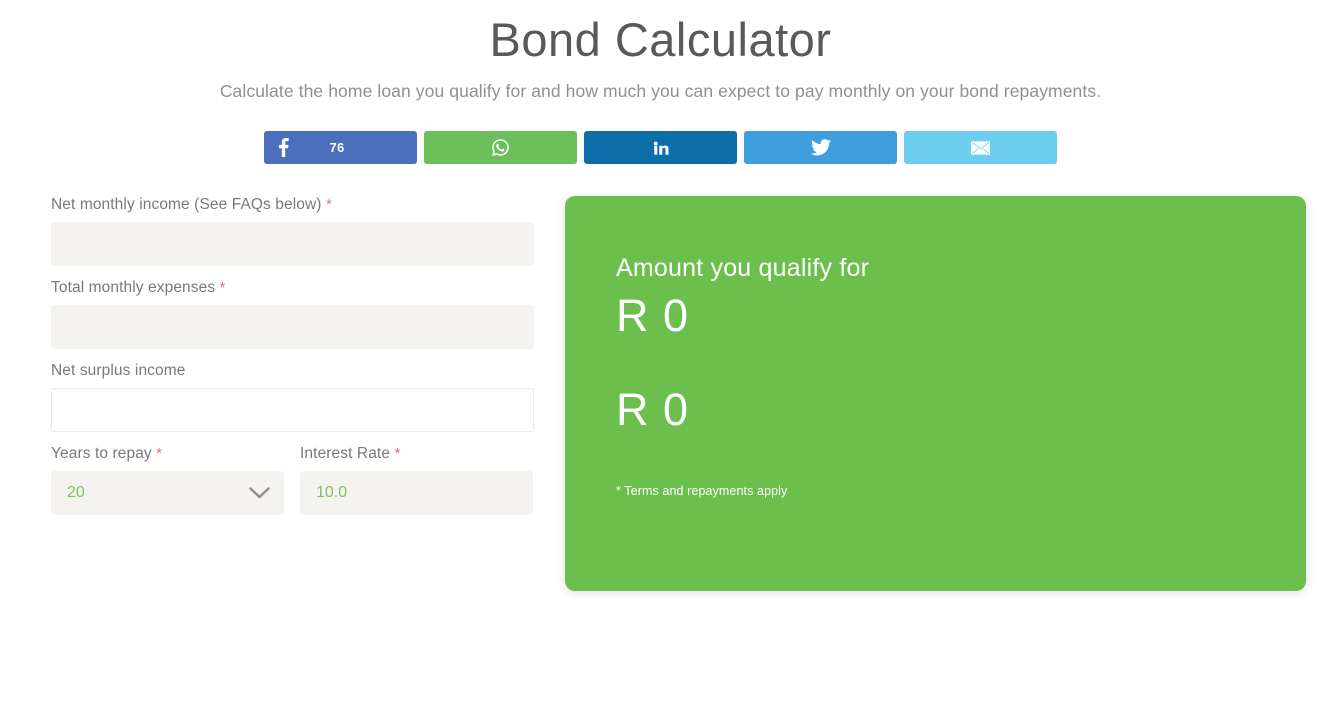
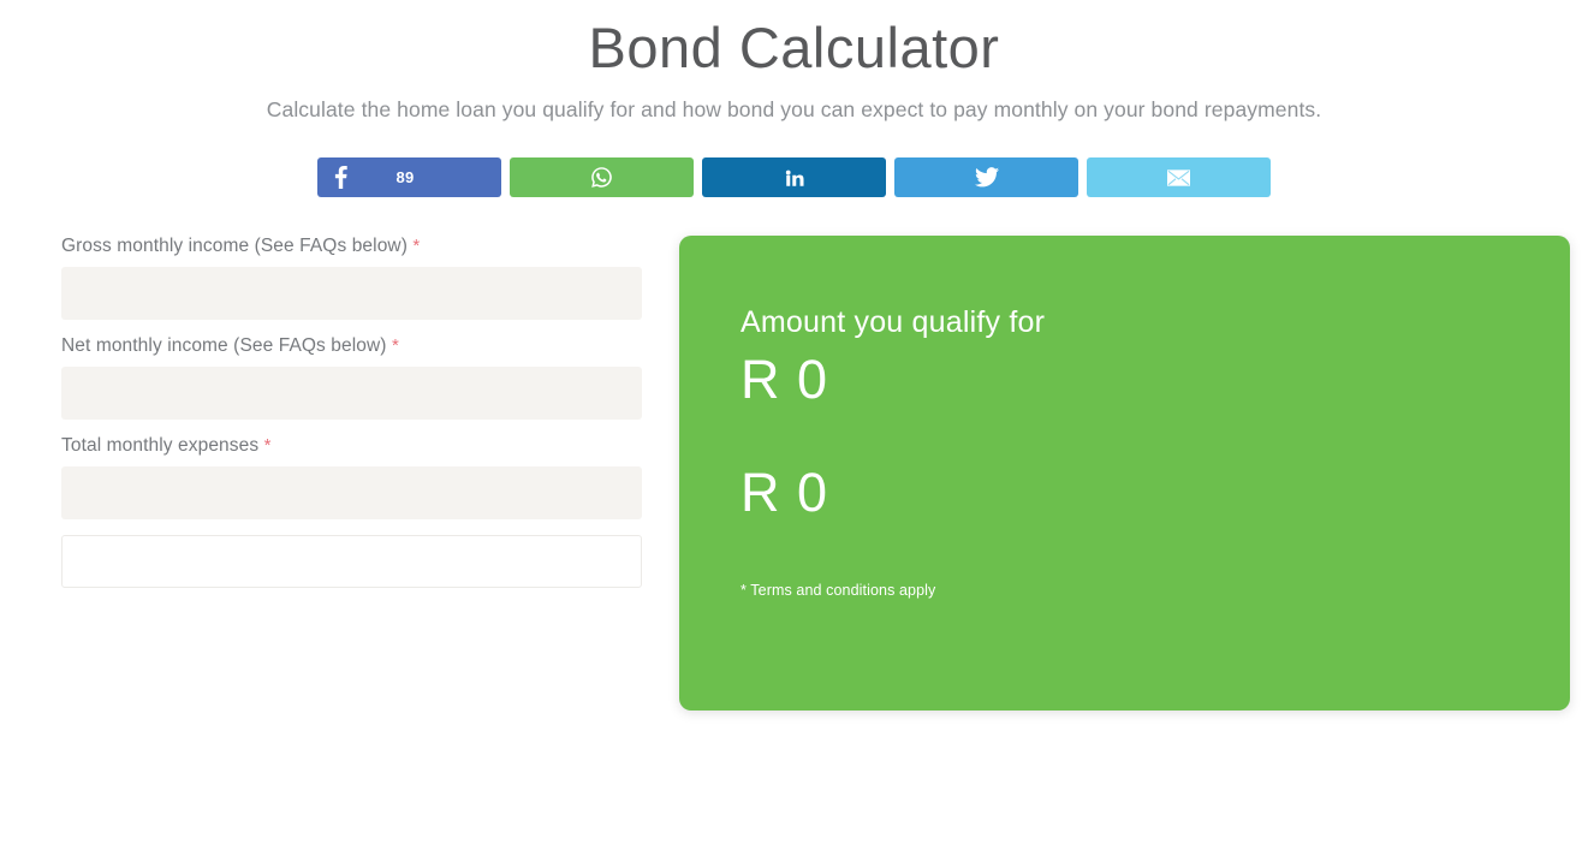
  Bond Calculator
- Calculate the home loan you qualify for and how much you can expect to pay monthly on your bond repayments.
+ Calculate the home loan you qualify for and how bond you can expect to pay monthly on your bond repayments.
- 76
+ 89
+ Gross monthly income (See FAQs below) *
  Net monthly income (See FAQs below) *
  Total monthly expenses *
- Net surplus income
- Years to repay *
- 20
- Interest Rate *
- 10.0
  Amount you qualify for
  R 0
  R 0
- * Terms and repayments apply
+ * Terms and conditions apply
